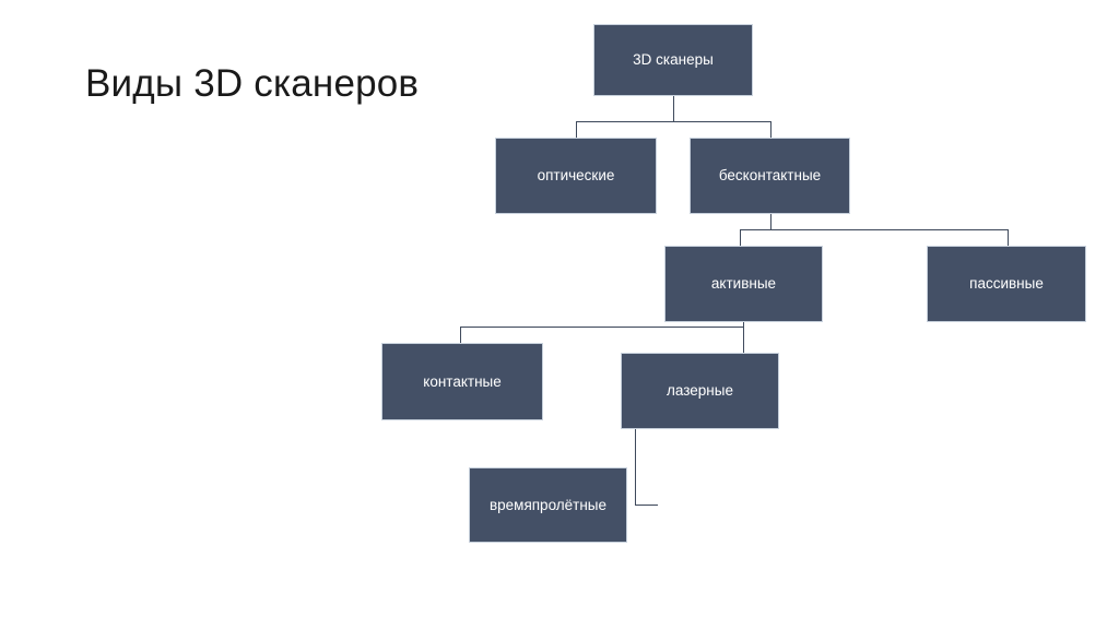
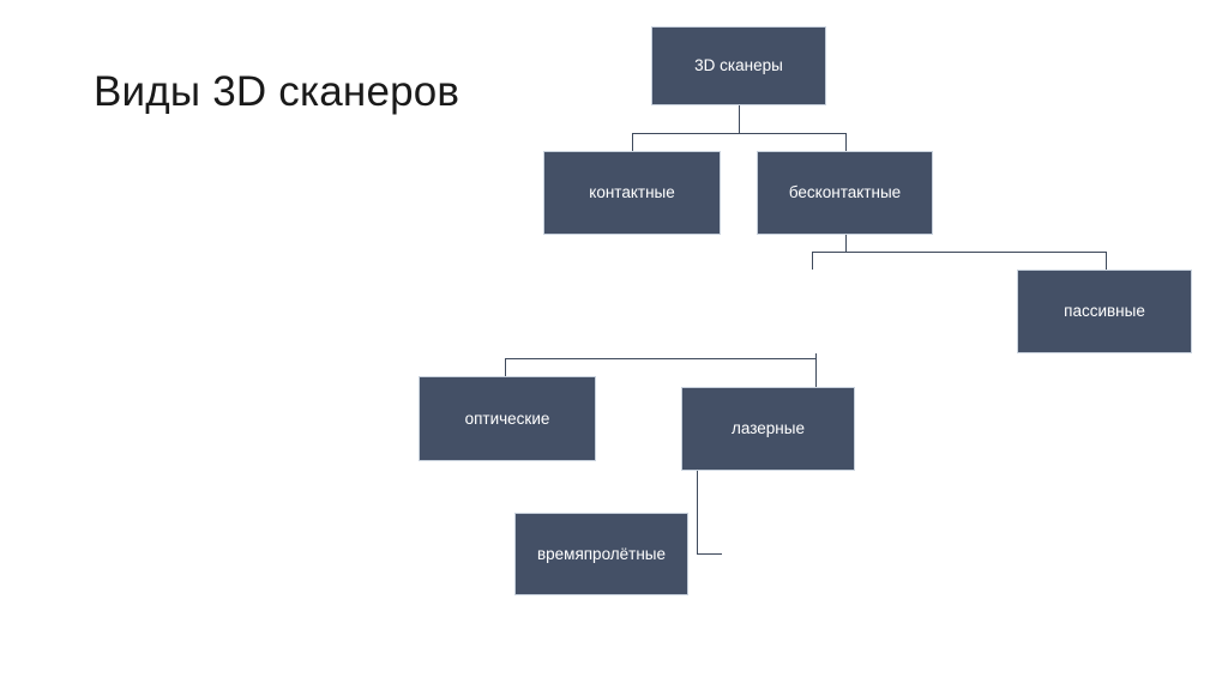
  Виды 3D сканеров
  3D сканеры
- оптические
+ контактные
  бесконтактные
- активные
  пассивные
- контактные
+ оптические
  лазерные
  времяпролётные
